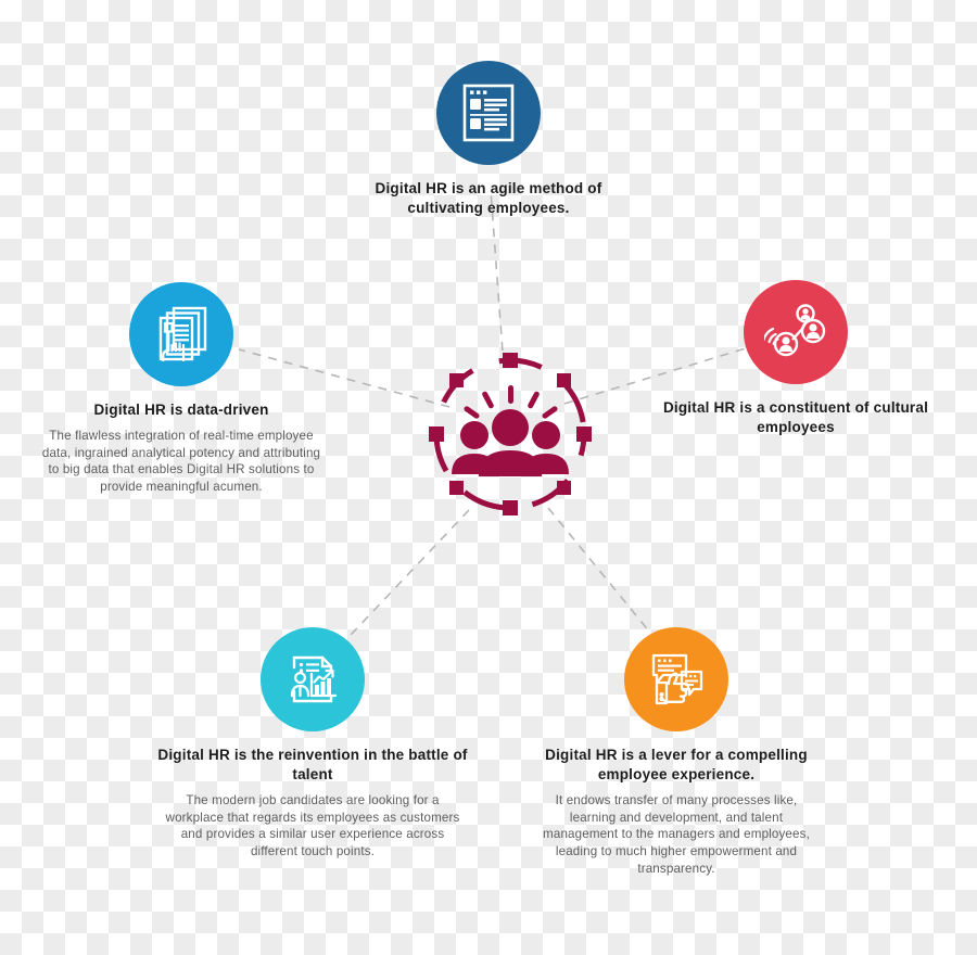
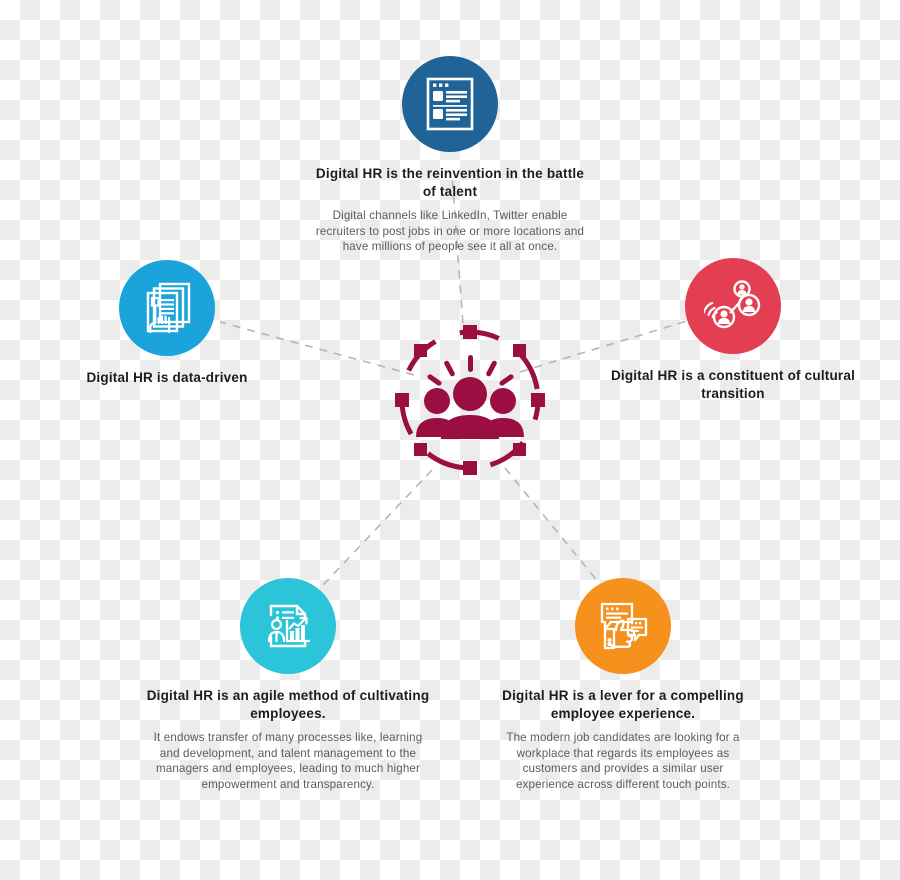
- Digital HR is an agile method of cultivating employees.
+ Digital HR is the reinvention in the battle of talent
+ Digital channels like LinkedIn, Twitter enable recruiters to post jobs in one or more locations and have millions of people see it all at once.
  Digital HR is data-driven
- The flawless integration of real-time employee data, ingrained analytical potency and attributing to big data that enables Digital HR solutions to provide meaningful acumen.
- Digital HR is a constituent of cultural employees
+ Digital HR is a constituent of cultural transition
- Digital HR is the reinvention in the battle of talent
+ Digital HR is an agile method of cultivating employees.
- The modern job candidates are looking for a workplace that regards its employees as customers and provides a similar user experience across different touch points.
+ It endows transfer of many processes like, learning and development, and talent management to the managers and employees, leading to much higher empowerment and transparency.
  Digital HR is a lever for a compelling employee experience.
- It endows transfer of many processes like, learning and development, and talent management to the managers and employees, leading to much higher empowerment and transparency.
+ The modern job candidates are looking for a workplace that regards its employees as customers and provides a similar user experience across different touch points.
